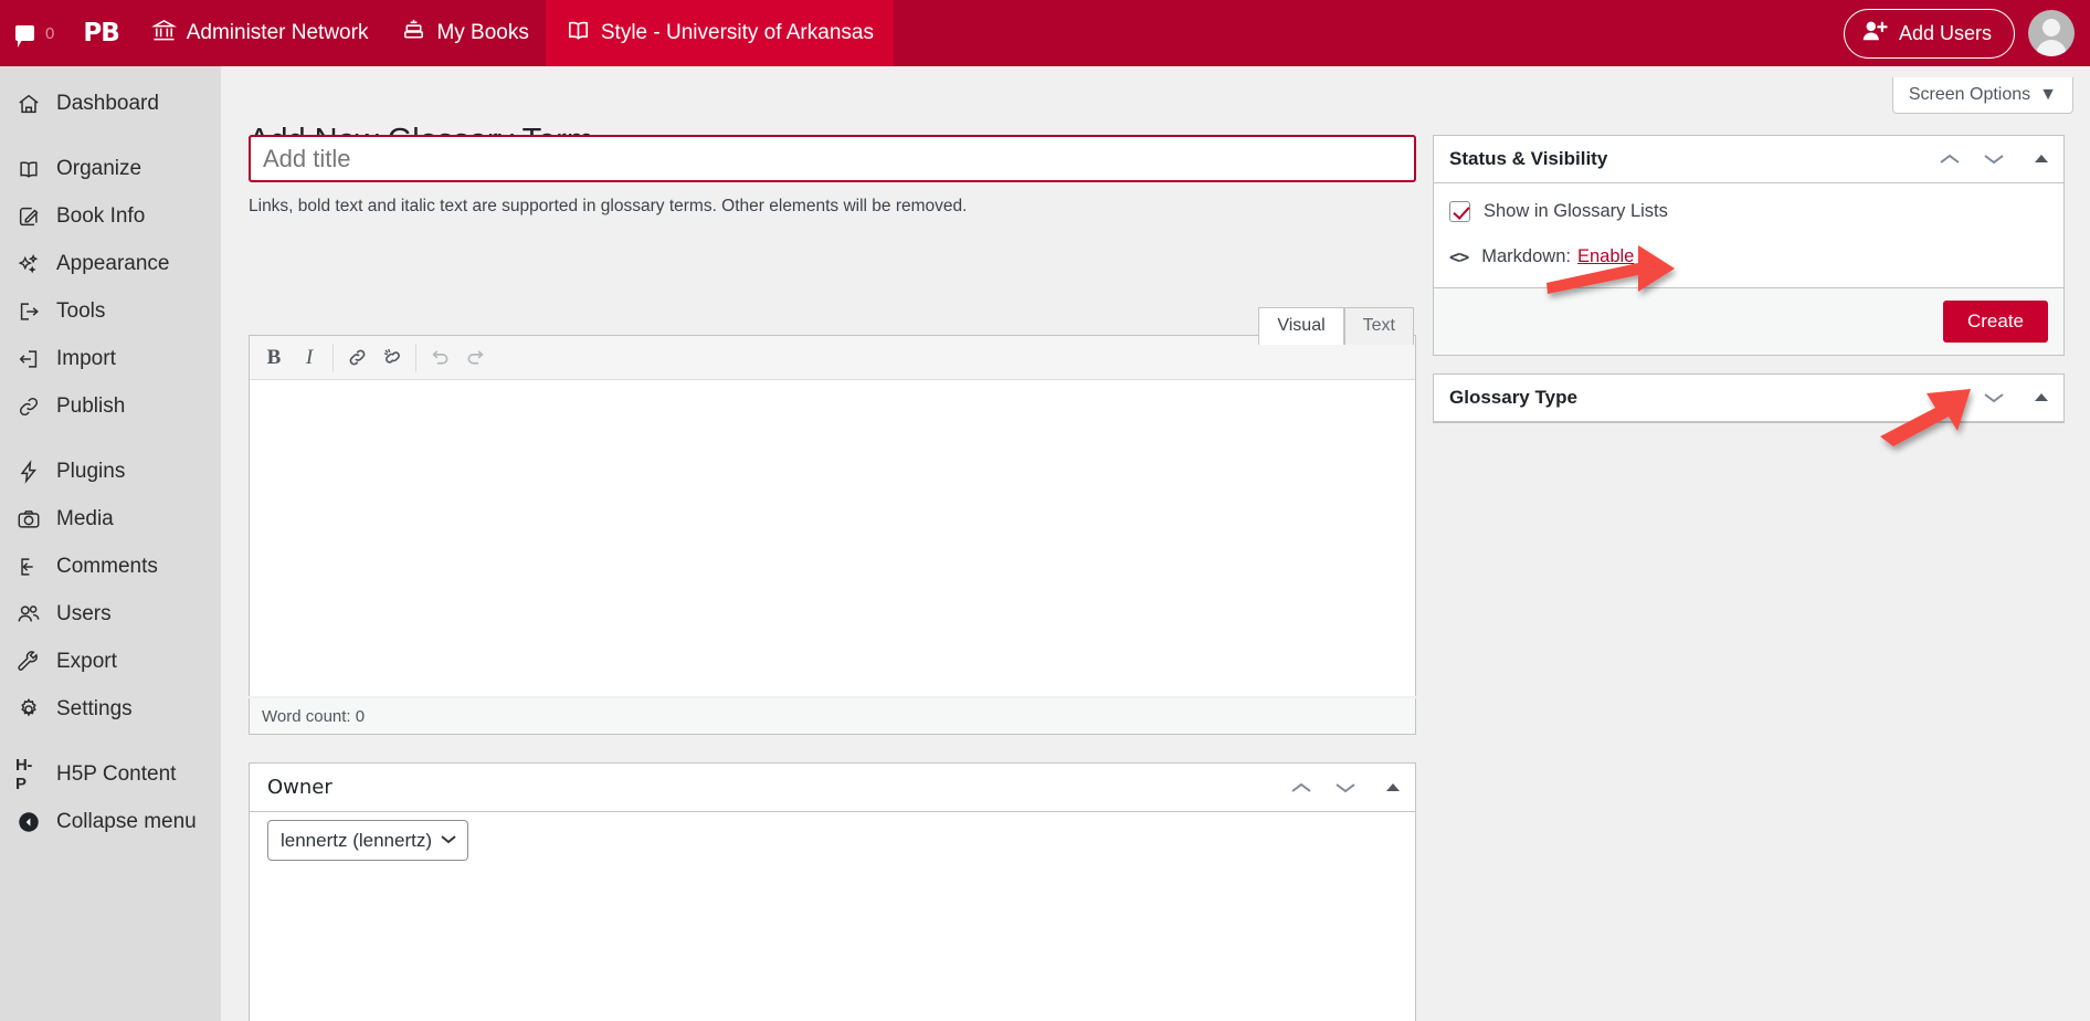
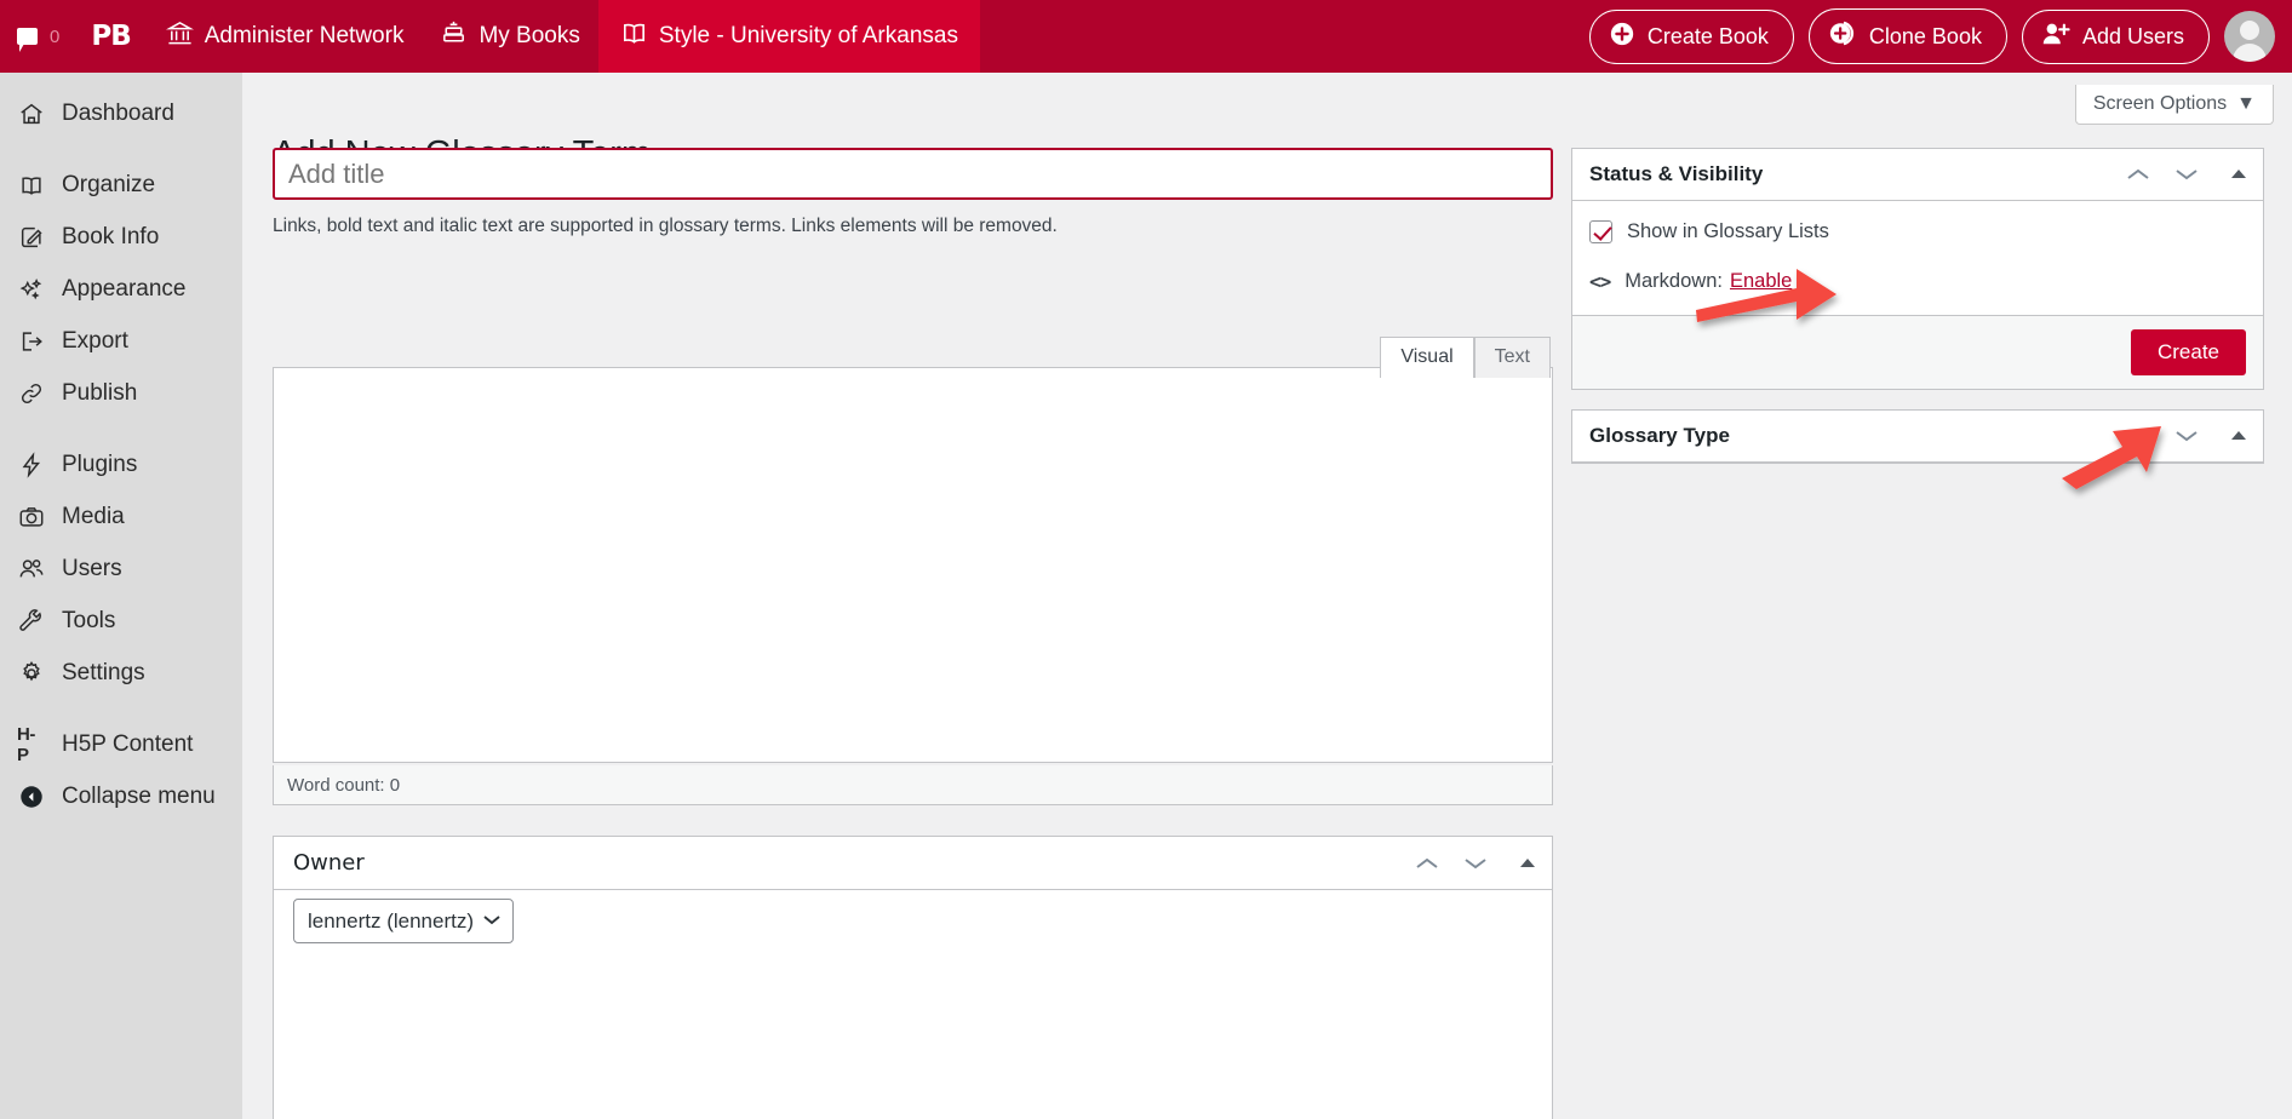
  0
  PB
  Administer Network
  My Books
  Style - University of Arkansas
+ Create Book
+ Clone Book
  Add Users
  Dashboard
  Organize
  Book Info
  Appearance
- Tools
+ Export
- Import
  Publish
  Plugins
  Media
- Comments
  Users
- Export
+ Tools
  Settings
  H-P
  H5P Content
  Collapse menu
  Screen Options
  ▼
  Add title
- Links, bold text and italic text are supported in glossary terms. Other elements will be removed.
+ Links, bold text and italic text are supported in glossary terms. Links elements will be removed.
  Visual
  Text
- B
- I
  Word count: 0
  Owner
  lennertz (lennertz)
  Status & Visibility
  Show in Glossary Lists
  <>
  Markdown:
  Enable
  Create
  Glossary Type
